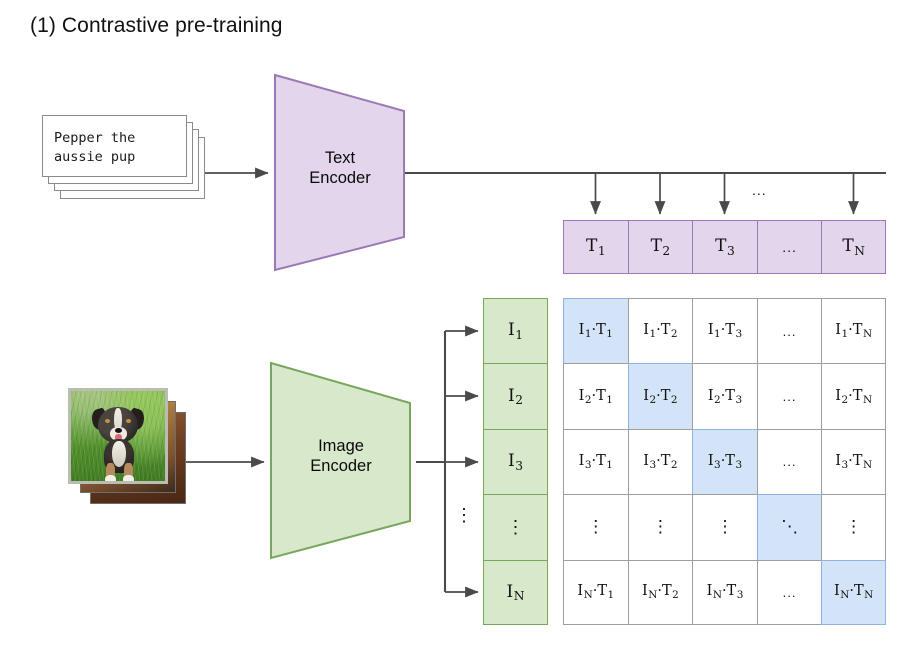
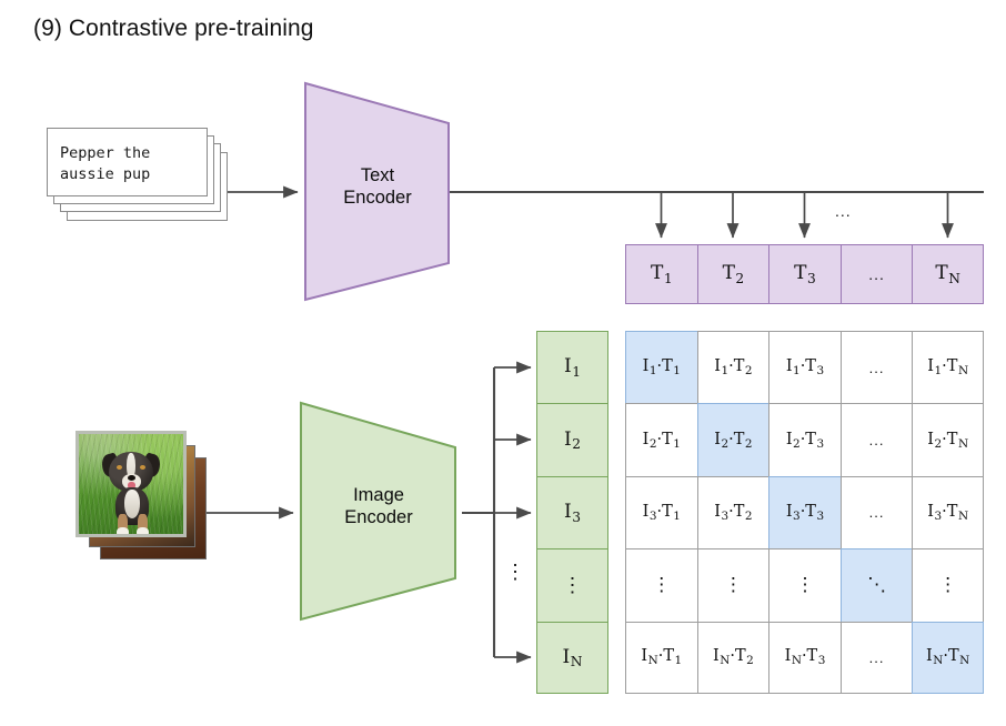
- (1) Contrastive pre-training
+ (9) Contrastive pre-training
  Pepper the
  aussie pup
  Text
  Encoder
  Image
  Encoder
  ...
  T1
  T2
  T3
  ...
  TN
  ⋮
  I1
  I2
  I3
  ⋮
  IN
  I1·T1
  I1·T2
  I1·T3
  ...
  I1·TN
  I2·T1
  I2·T2
  I2·T3
  ...
  I2·TN
  I3·T1
  I3·T2
  I3·T3
  ...
  I3·TN
  ⋮
  ⋮
  ⋮
  ⋱
  ⋮
  IN·T1
  IN·T2
  IN·T3
  ...
  IN·TN
